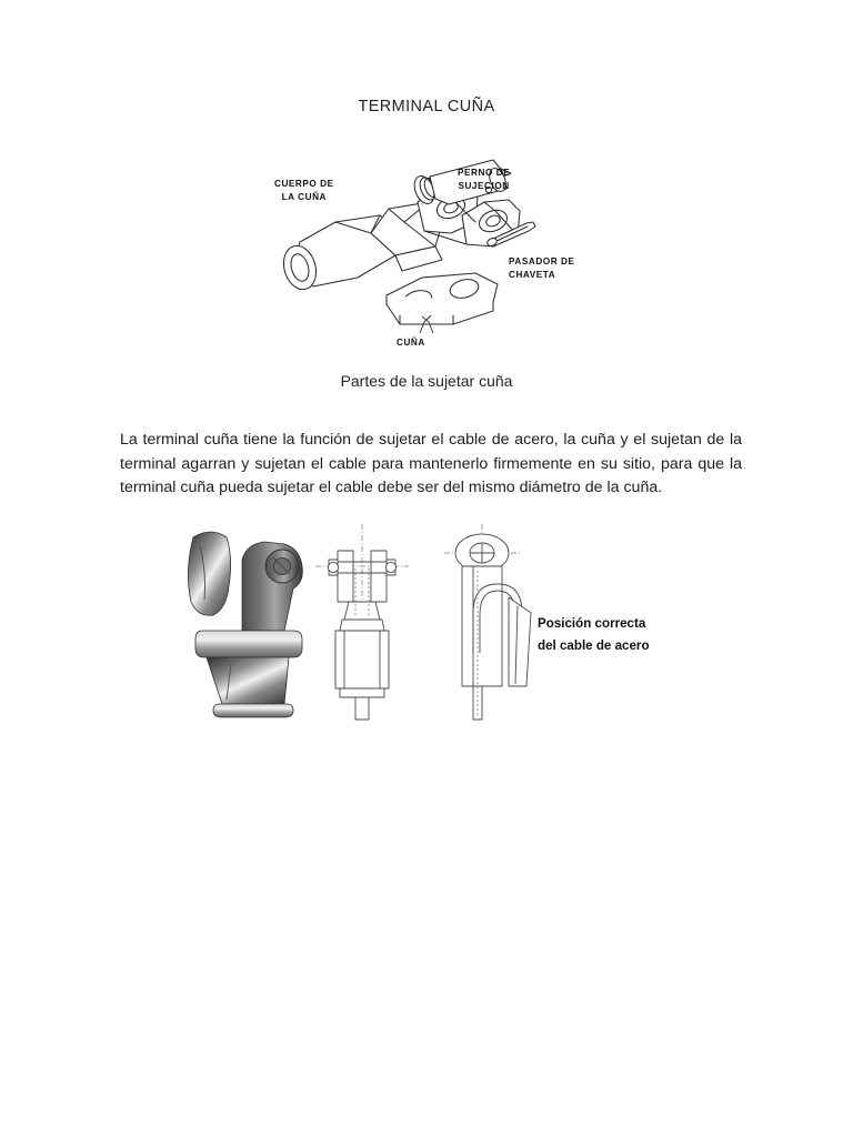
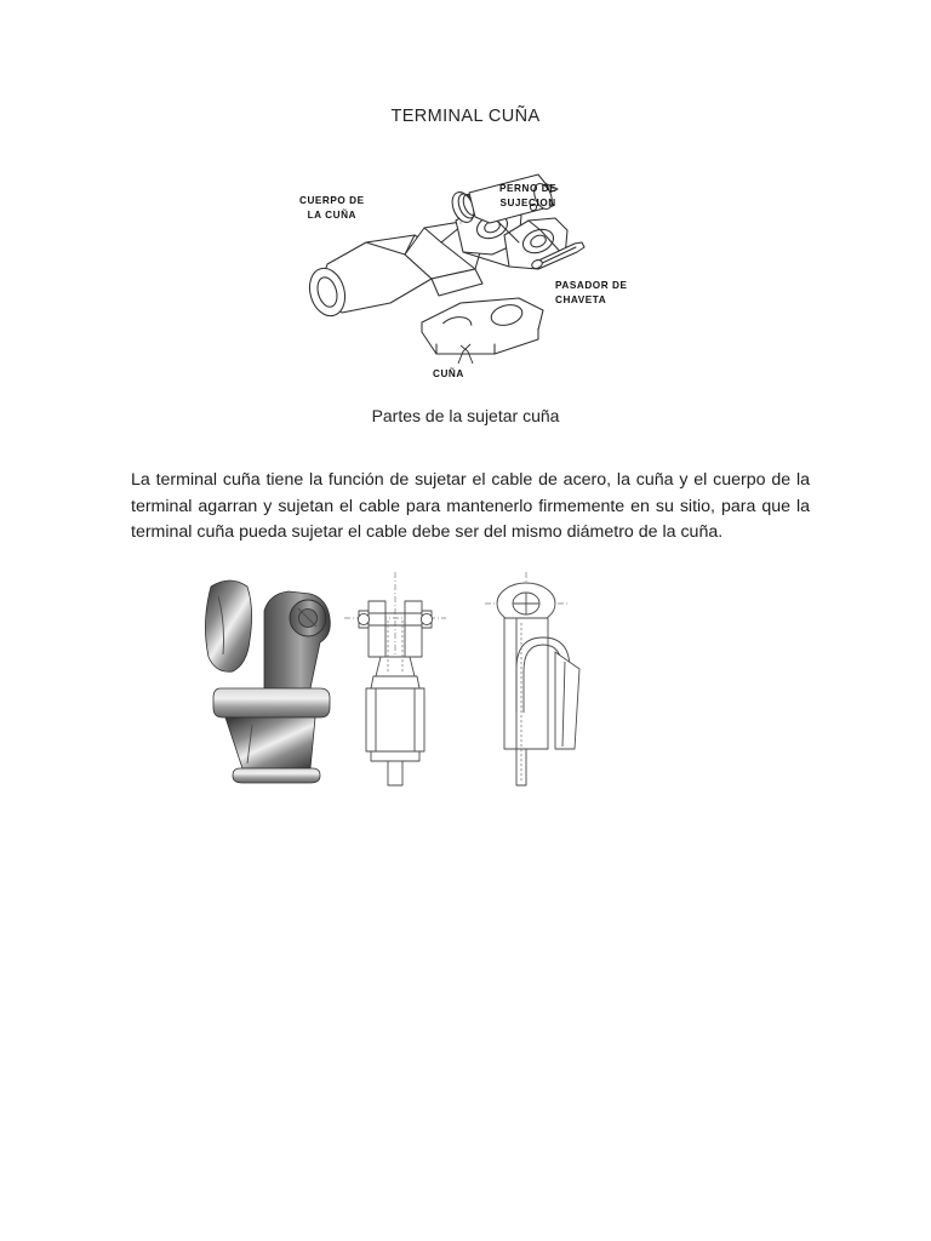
  TERMINAL CUÑA
  CUERPO DE
  LA CUÑA
  PERNO DE
  SUJECION
  PASADOR DE
  CHAVETA
  CUÑA
  Partes de la sujetar cuña
- La terminal cuña tiene la función de sujetar el cable de acero, la cuña y el sujetan de la terminal agarran y sujetan el cable para mantenerlo firmemente en su sitio, para que la terminal cuña pueda sujetar el cable debe ser del mismo diámetro de la cuña.
+ La terminal cuña tiene la función de sujetar el cable de acero, la cuña y el cuerpo de la terminal agarran y sujetan el cable para mantenerlo firmemente en su sitio, para que la terminal cuña pueda sujetar el cable debe ser del mismo diámetro de la cuña.
- Posición correcta
- del cable de acero
